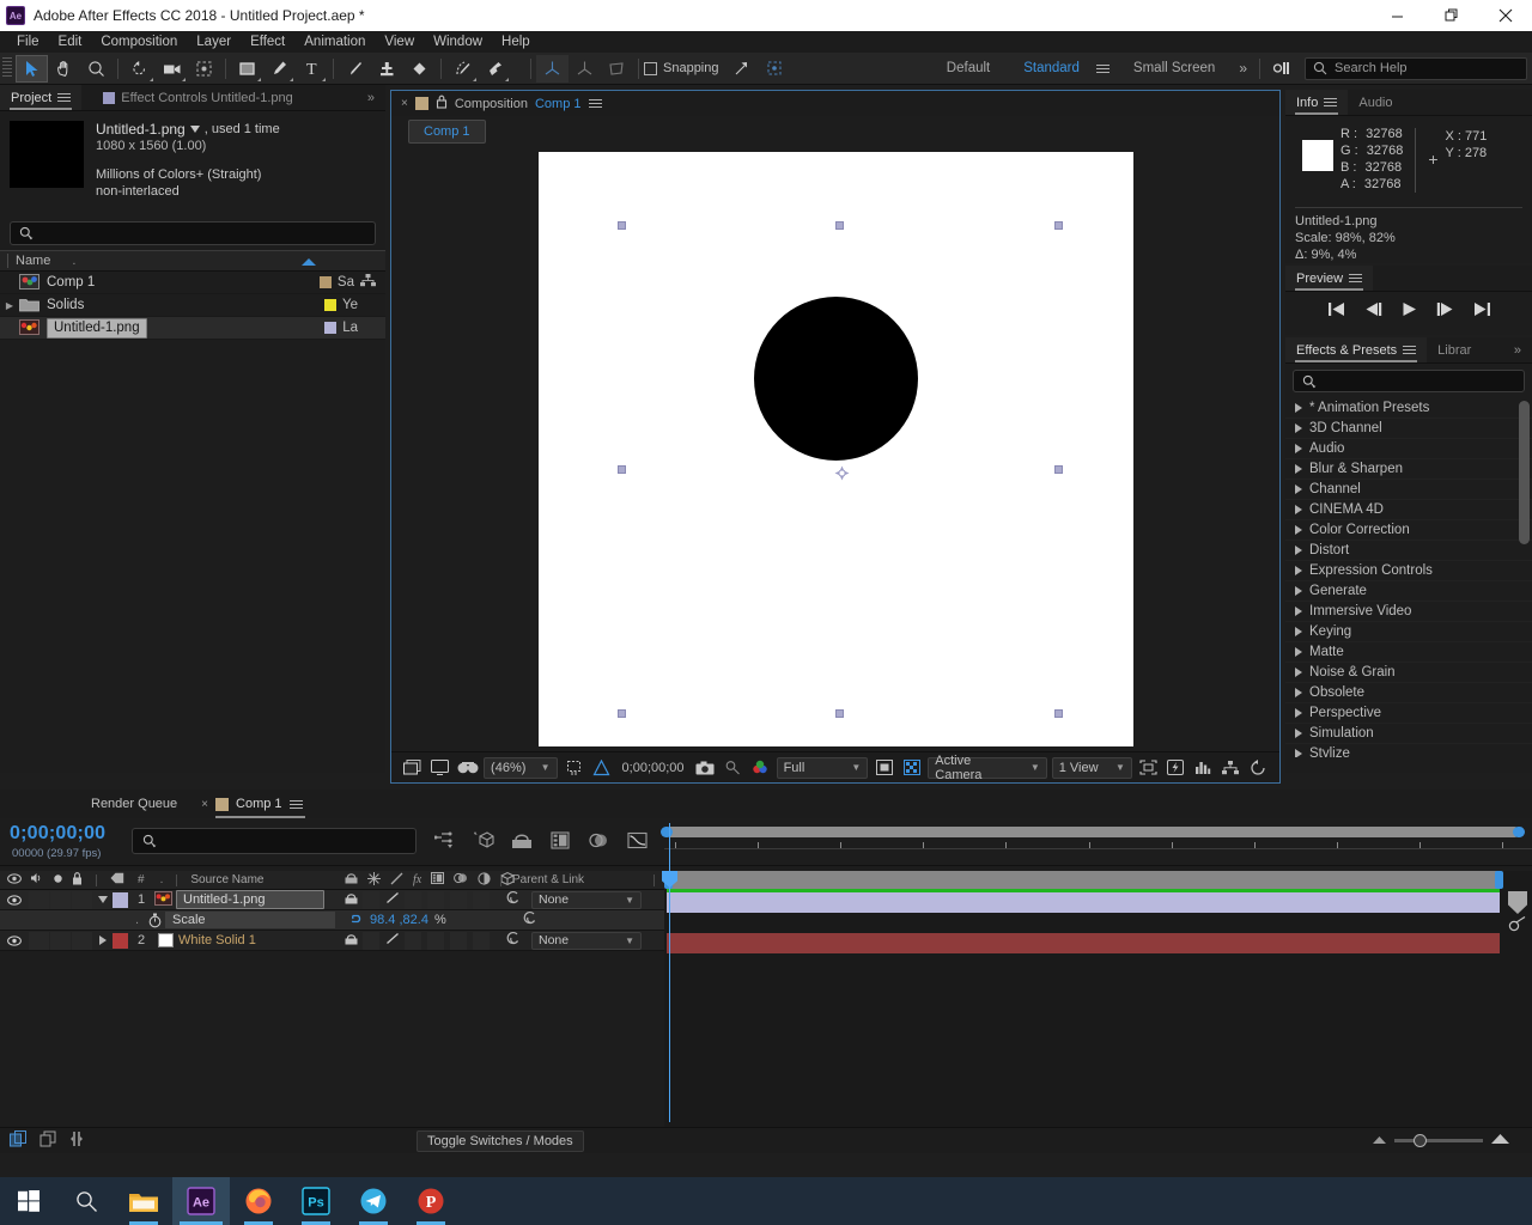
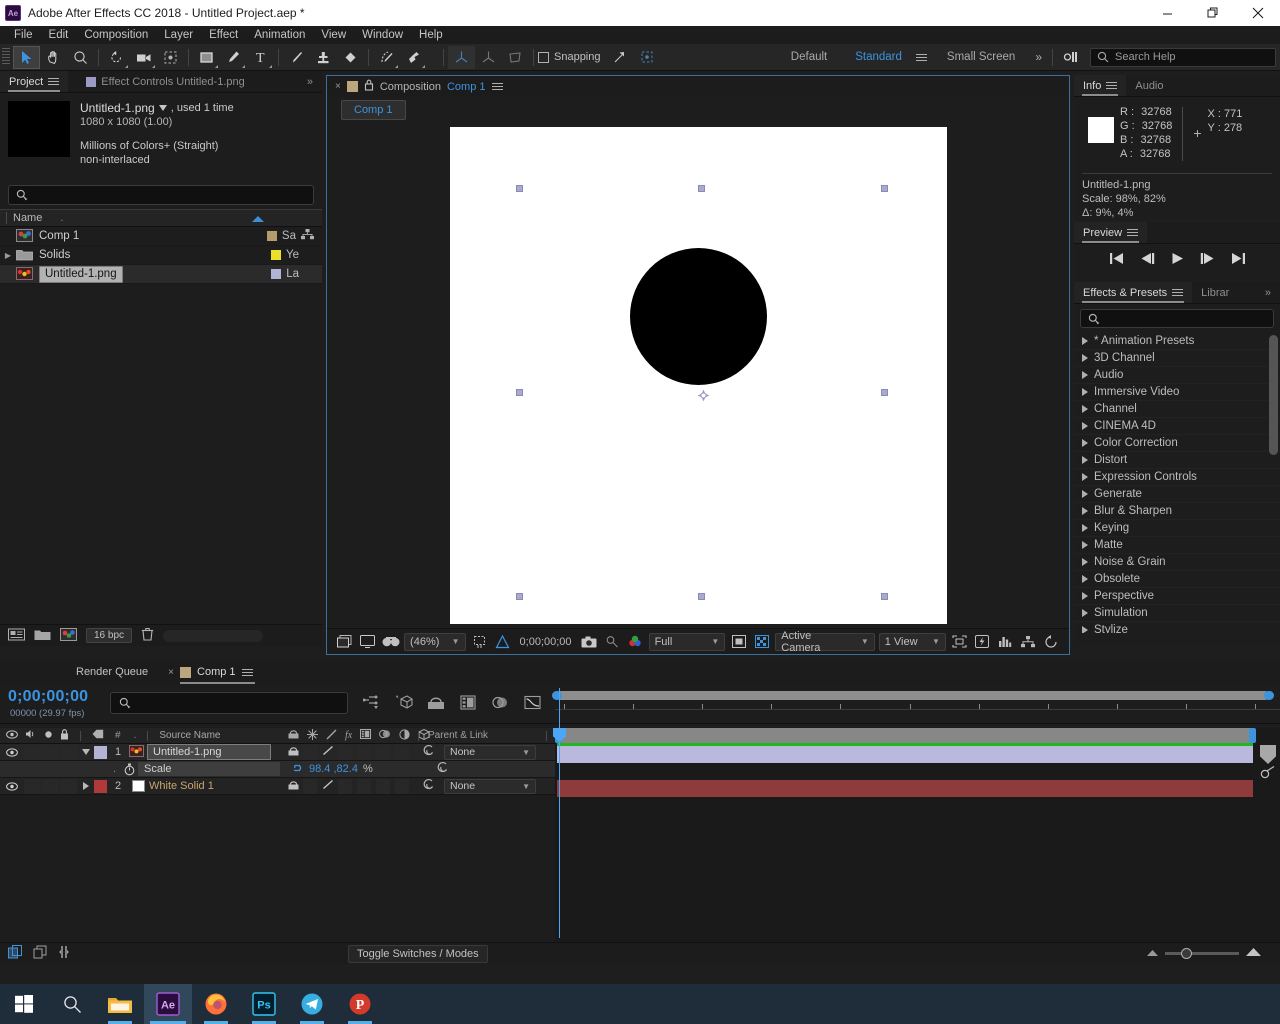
  Ae
  Adobe After Effects CC 2018 - Untitled Project.aep *
  File
  Edit
  Composition
  Layer
  Effect
  Animation
  View
  Window
  Help
  T
  Snapping
  Default
  Standard
  Small Screen
  »
  Search Help
  Project
  Effect Controls Untitled-1.png
  »
  Untitled-1.png
  , used 1 time
- 1080 x 1560 (1.00)
+ 1080 x 1080 (1.00)
  Millions of Colors+ (Straight)
  non-interlaced
  Name
  .
  Comp 1
  Sa
  ▶
  Solids
  Ye
  Untitled-1.png
  La
+ 16 bpc
  ×
  Composition
  Comp 1
  Comp 1
  (46%)
  ▼
  0;00;00;00
  Full
  ▼
  Active Camera
  ▼
  1 View
  ▼
  Info
  Audio
  R : 32768
  G : 32768
  B : 32768
  A : 32768
  +
  X : 771
  Y : 278
  Untitled-1.png
  Scale: 98%, 82%
  Δ: 9%, 4%
  Preview
  Effects & Presets
  Librar
  »
  * Animation Presets
  3D Channel
  Audio
- Blur & Sharpen
+ Immersive Video
  Channel
  CINEMA 4D
  Color Correction
  Distort
  Expression Controls
  Generate
- Immersive Video
+ Blur & Sharpen
  Keying
  Matte
  Noise & Grain
  Obsolete
  Perspective
  Simulation
  Stylize
  Render Queue
  ×
  Comp 1
  0;00;00;00
  00000 (29.97 fps)
  #
  .
  Source Name
  fx
  Parent & Link
  1
  Untitled-1.png
  None
  ▼
  .
  Scale
  98.4 ,82.4
  %
  2
  White Solid 1
  None
  ▼
  Toggle Switches / Modes
  Ae
  Ps
  P
